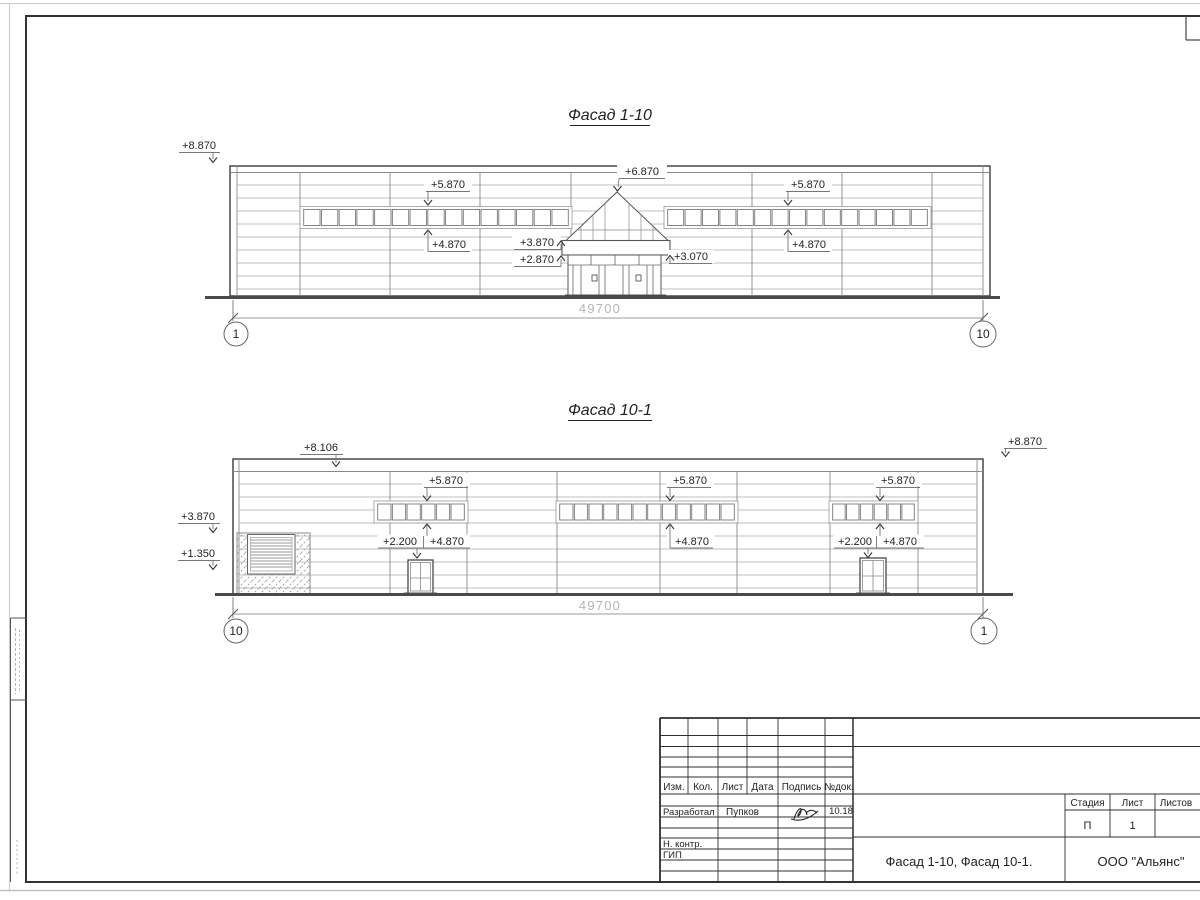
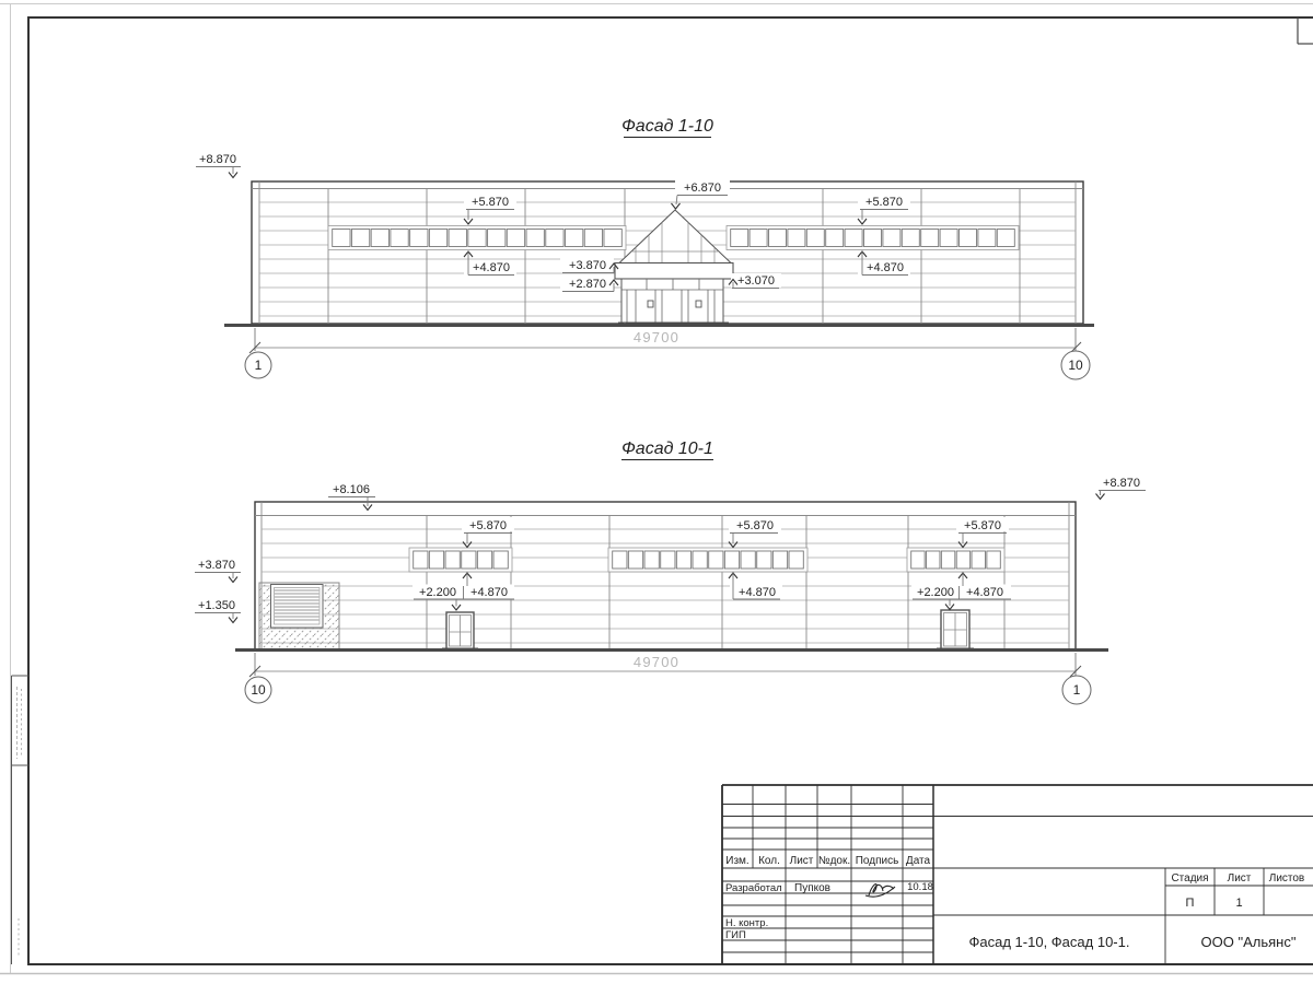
  Фасад 1-10
  +8.870
  +5.870
  +4.870
  +6.870
  +3.870
  +2.870
  +3.070
  +5.870
  +4.870
  49700
  1
  10
  Фасад 10-1
  +8.106
  +8.870
  +3.870
  +1.350
  +5.870
  +2.200
  +4.870
  +5.870
  +4.870
  +5.870
  +2.200
  +4.870
  49700
  10
  1
  Изм.
  Кол.
  Лист
- Дата
+ №док.
  Подпись
- №док.
+ Дата
  Разработал
  Пупков
  10.18
  Н. контр.
  ГИП
  Стадия
  Лист
  Листов
  П
  1
  Фасад 1-10, Фасад 10-1.
  ООО "Альянс"
